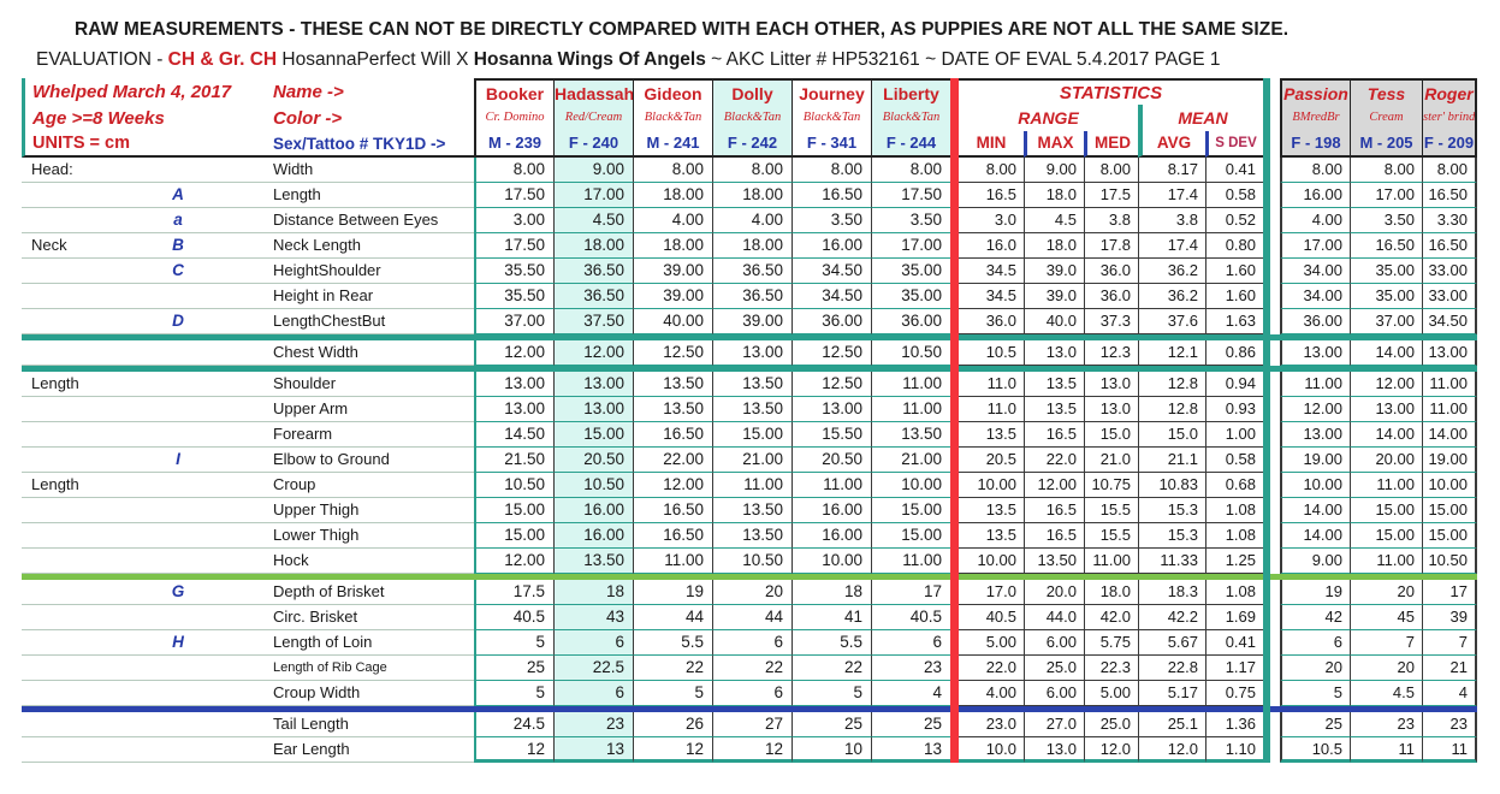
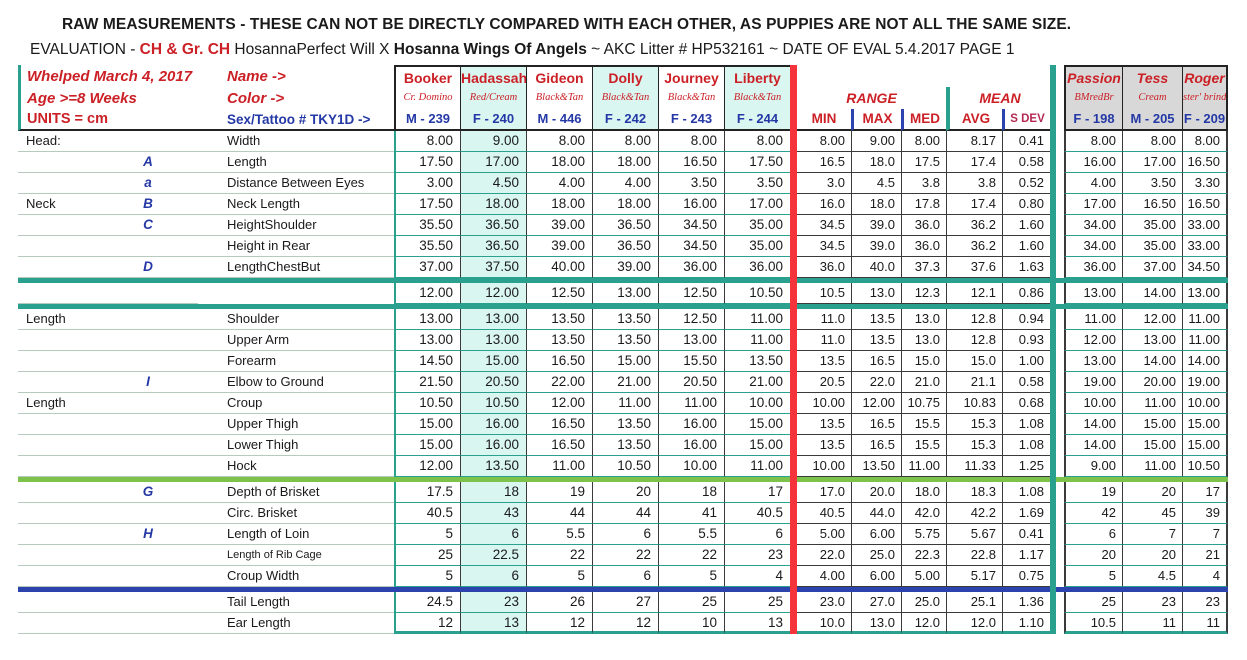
  RAW MEASUREMENTS - THESE CAN NOT BE DIRECTLY COMPARED WITH EACH OTHER, AS PUPPIES ARE NOT ALL THE SAME SIZE.
  EVALUATION - CH & Gr. CH HosannaPerfect Will X Hosanna Wings Of Angels ~ AKC Litter # HP532161 ~ DATE OF EVAL 5.4.2017 PAGE 1
  Whelped March 4, 2017
  Age >=8 Weeks
  UNITS = cm
  Name ->
  Color ->
  Sex/Tattoo # TKY1D ->
- STATISTICS
  RANGE
  MEAN
  MIN
  MAX
  MED
  AVG
  S DEV
  Booker
  Cr. Domino
  M - 239
  Hadassah
  Red/Cream
  F - 240
  Gideon
  Black&Tan
- M - 241
+ M - 446
  Dolly
  Black&Tan
  F - 242
  Journey
  Black&Tan
- F - 341
+ F - 243
  Liberty
  Black&Tan
  F - 244
  Passion
  BMredBr
  F - 198
  Tess
  Cream
  M - 205
  Roger
  ster' brind
  F - 209
  Head:
  Width
  8.00
  9.00
  8.00
  8.00
  8.00
  8.00
  8.00
  9.00
  8.00
  8.17
  0.41
  8.00
  8.00
  8.00
  A
  Length
  17.50
  17.00
  18.00
  18.00
  16.50
  17.50
  16.5
  18.0
  17.5
  17.4
  0.58
  16.00
  17.00
  16.50
  a
  Distance Between Eyes
  3.00
  4.50
  4.00
  4.00
  3.50
  3.50
  3.0
  4.5
  3.8
  3.8
  0.52
  4.00
  3.50
  3.30
  Neck
  B
  Neck Length
  17.50
  18.00
  18.00
  18.00
  16.00
  17.00
  16.0
  18.0
  17.8
  17.4
  0.80
  17.00
  16.50
  16.50
  C
  HeightShoulder
  35.50
  36.50
  39.00
  36.50
  34.50
  35.00
  34.5
  39.0
  36.0
  36.2
  1.60
  34.00
  35.00
  33.00
  Height in Rear
  35.50
  36.50
  39.00
  36.50
  34.50
  35.00
  34.5
  39.0
  36.0
  36.2
  1.60
  34.00
  35.00
  33.00
  D
  LengthChestBut
  37.00
  37.50
  40.00
  39.00
  36.00
  36.00
  36.0
  40.0
  37.3
  37.6
  1.63
  36.00
  37.00
  34.50
- Chest Width
  12.00
  12.00
  12.50
  13.00
  12.50
  10.50
  10.5
  13.0
  12.3
  12.1
  0.86
  13.00
  14.00
  13.00
  Length
  Shoulder
  13.00
  13.00
  13.50
  13.50
  12.50
  11.00
  11.0
  13.5
  13.0
  12.8
  0.94
  11.00
  12.00
  11.00
  Upper Arm
  13.00
  13.00
  13.50
  13.50
  13.00
  11.00
  11.0
  13.5
  13.0
  12.8
  0.93
  12.00
  13.00
  11.00
  Forearm
  14.50
  15.00
  16.50
  15.00
  15.50
  13.50
  13.5
  16.5
  15.0
  15.0
  1.00
  13.00
  14.00
  14.00
  I
  Elbow to Ground
  21.50
  20.50
  22.00
  21.00
  20.50
  21.00
  20.5
  22.0
  21.0
  21.1
  0.58
  19.00
  20.00
  19.00
  Length
  Croup
  10.50
  10.50
  12.00
  11.00
  11.00
  10.00
  10.00
  12.00
  10.75
  10.83
  0.68
  10.00
  11.00
  10.00
  Upper Thigh
  15.00
  16.00
  16.50
  13.50
  16.00
  15.00
  13.5
  16.5
  15.5
  15.3
  1.08
  14.00
  15.00
  15.00
  Lower Thigh
  15.00
  16.00
  16.50
  13.50
  16.00
  15.00
  13.5
  16.5
  15.5
  15.3
  1.08
  14.00
  15.00
  15.00
  Hock
  12.00
  13.50
  11.00
  10.50
  10.00
  11.00
  10.00
  13.50
  11.00
  11.33
  1.25
  9.00
  11.00
  10.50
  G
  Depth of Brisket
  17.5
  18
  19
  20
  18
  17
  17.0
  20.0
  18.0
  18.3
  1.08
  19
  20
  17
  Circ. Brisket
  40.5
  43
  44
  44
  41
  40.5
  40.5
  44.0
  42.0
  42.2
  1.69
  42
  45
  39
  H
  Length of Loin
  5
  6
  5.5
  6
  5.5
  6
  5.00
  6.00
  5.75
  5.67
  0.41
  6
  7
  7
  Length of Rib Cage
  25
  22.5
  22
  22
  22
  23
  22.0
  25.0
  22.3
  22.8
  1.17
  20
  20
  21
  Croup Width
  5
  6
  5
  6
  5
  4
  4.00
  6.00
  5.00
  5.17
  0.75
  5
  4.5
  4
  Tail Length
  24.5
  23
  26
  27
  25
  25
  23.0
  27.0
  25.0
  25.1
  1.36
  25
  23
  23
  Ear Length
  12
  13
  12
  12
  10
  13
  10.0
  13.0
  12.0
  12.0
  1.10
  10.5
  11
  11
